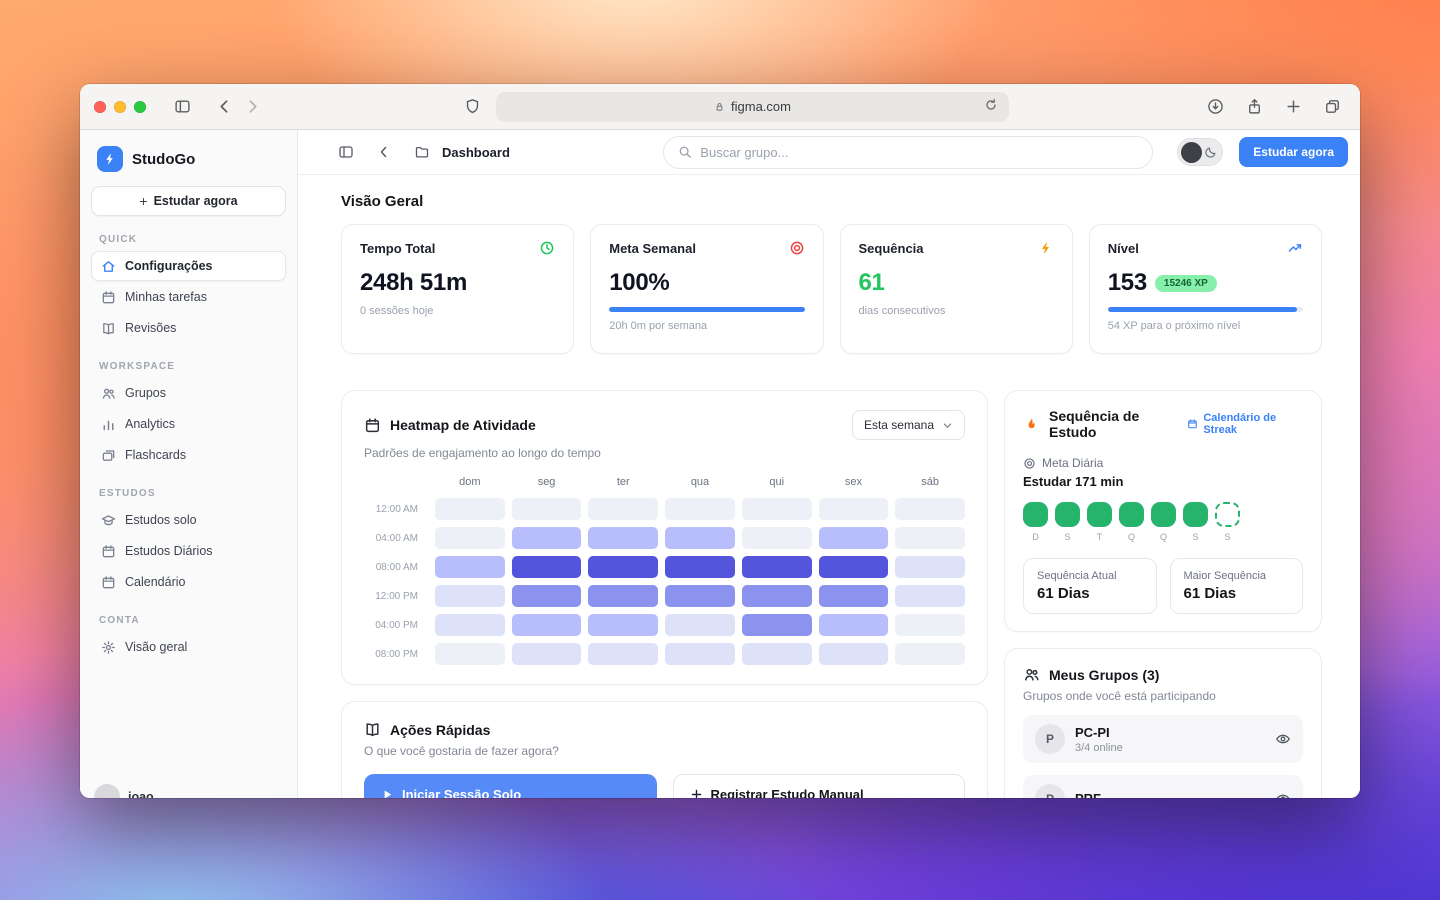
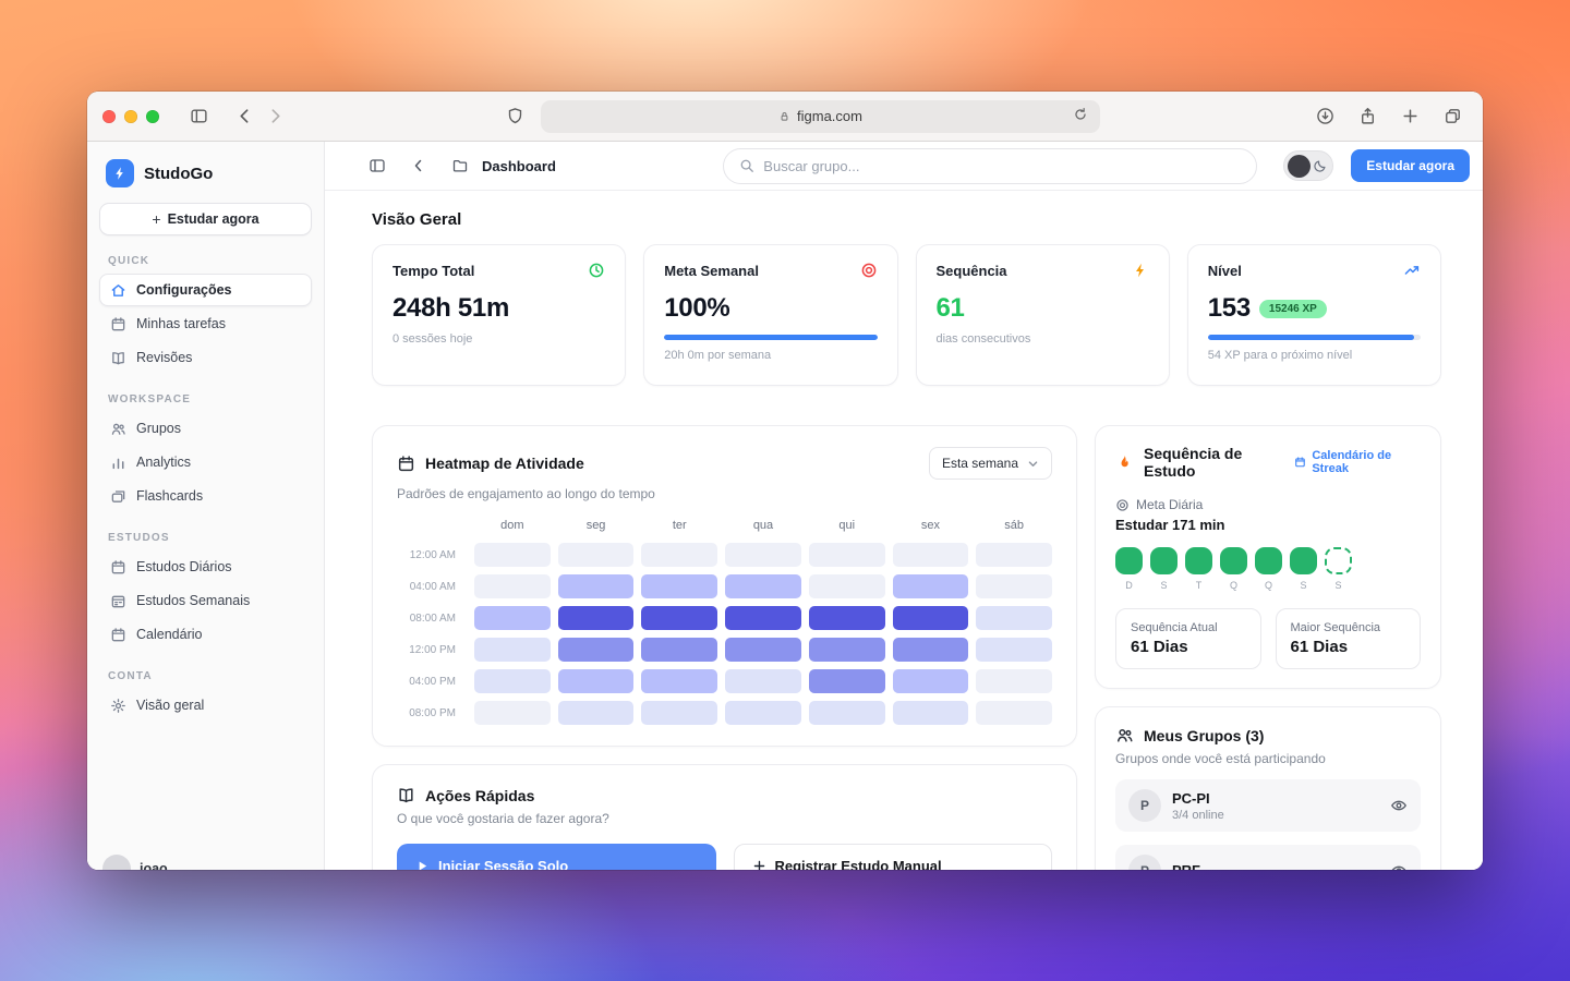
  figma.com
  StudoGo
  +
  Estudar agora
  QUICK
  Configurações
  Minhas tarefas
  Revisões
  WORKSPACE
  Grupos
  Analytics
  Flashcards
  ESTUDOS
- Estudos solo
  Estudos Diários
+ Estudos Semanais
  Calendário
  CONTA
  Visão geral
  joao
  Dashboard
  Buscar grupo...
  Estudar agora
  Visão Geral
  Tempo Total
  248h 51m
  0 sessões hoje
  Meta Semanal
  100%
  20h 0m por semana
  Sequência
  61
  dias consecutivos
  Nível
  153
  15246 XP
  54 XP para o próximo nível
  Heatmap de Atividade
  Esta semana
  Padrões de engajamento ao longo do tempo
  dom
  seg
  ter
  qua
  qui
  sex
  sáb
  12:00 AM
  04:00 AM
  08:00 AM
  12:00 PM
  04:00 PM
  08:00 PM
  Ações Rápidas
  O que você gostaria de fazer agora?
  Iniciar Sessão Solo
  Registrar Estudo Manual
  Sequência de Estudo
  Calendário de Streak
  Meta Diária
  Estudar 171 min
  D
  S
  T
  Q
  Q
  S
  S
  Sequência Atual
  61 Dias
  Maior Sequência
  61 Dias
  Meus Grupos (3)
  Grupos onde você está participando
  P
  PC-PI
  3/4 online
